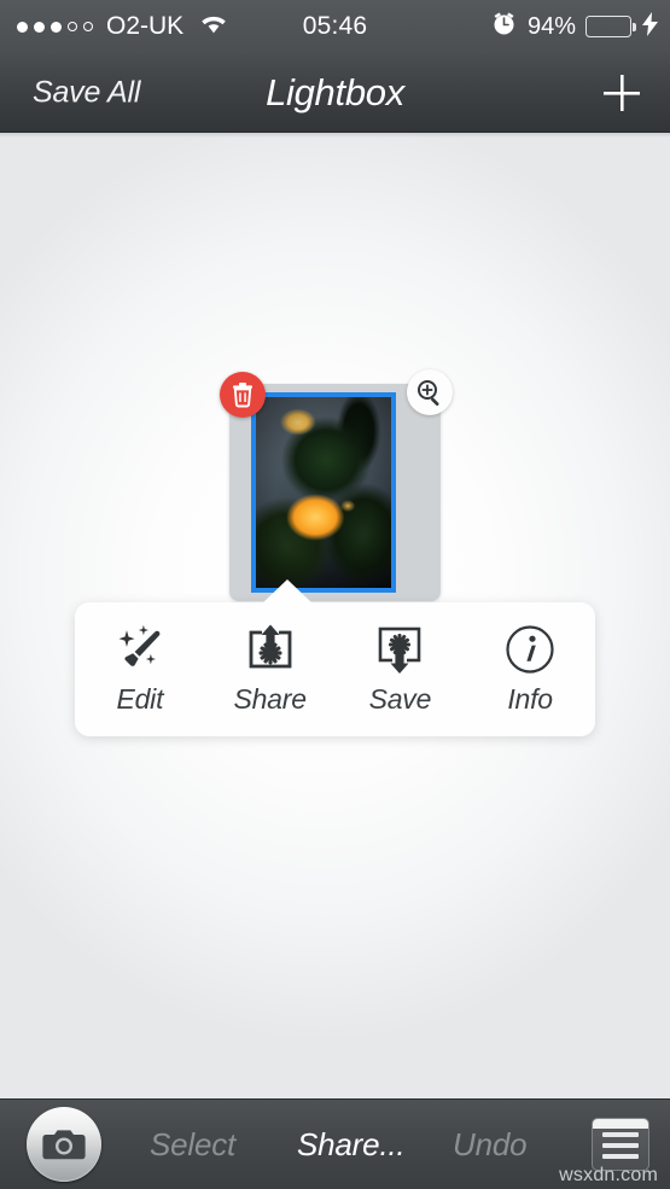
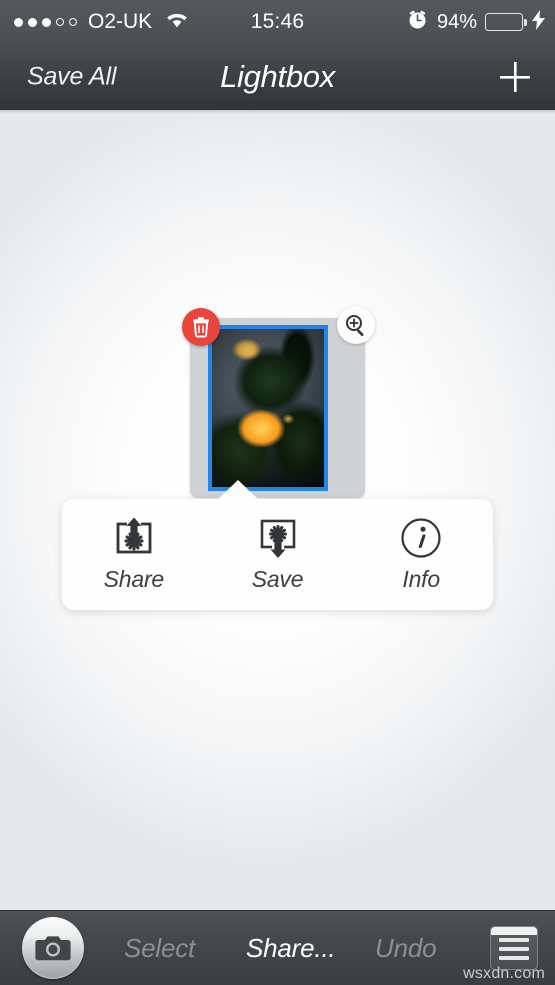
  O2-UK
- 05:46
+ 15:46
  94%
  Save All
  Lightbox
- Edit
  Share
  Save
  Info
  Select
  Share...
  Undo
  wsxdn.com
